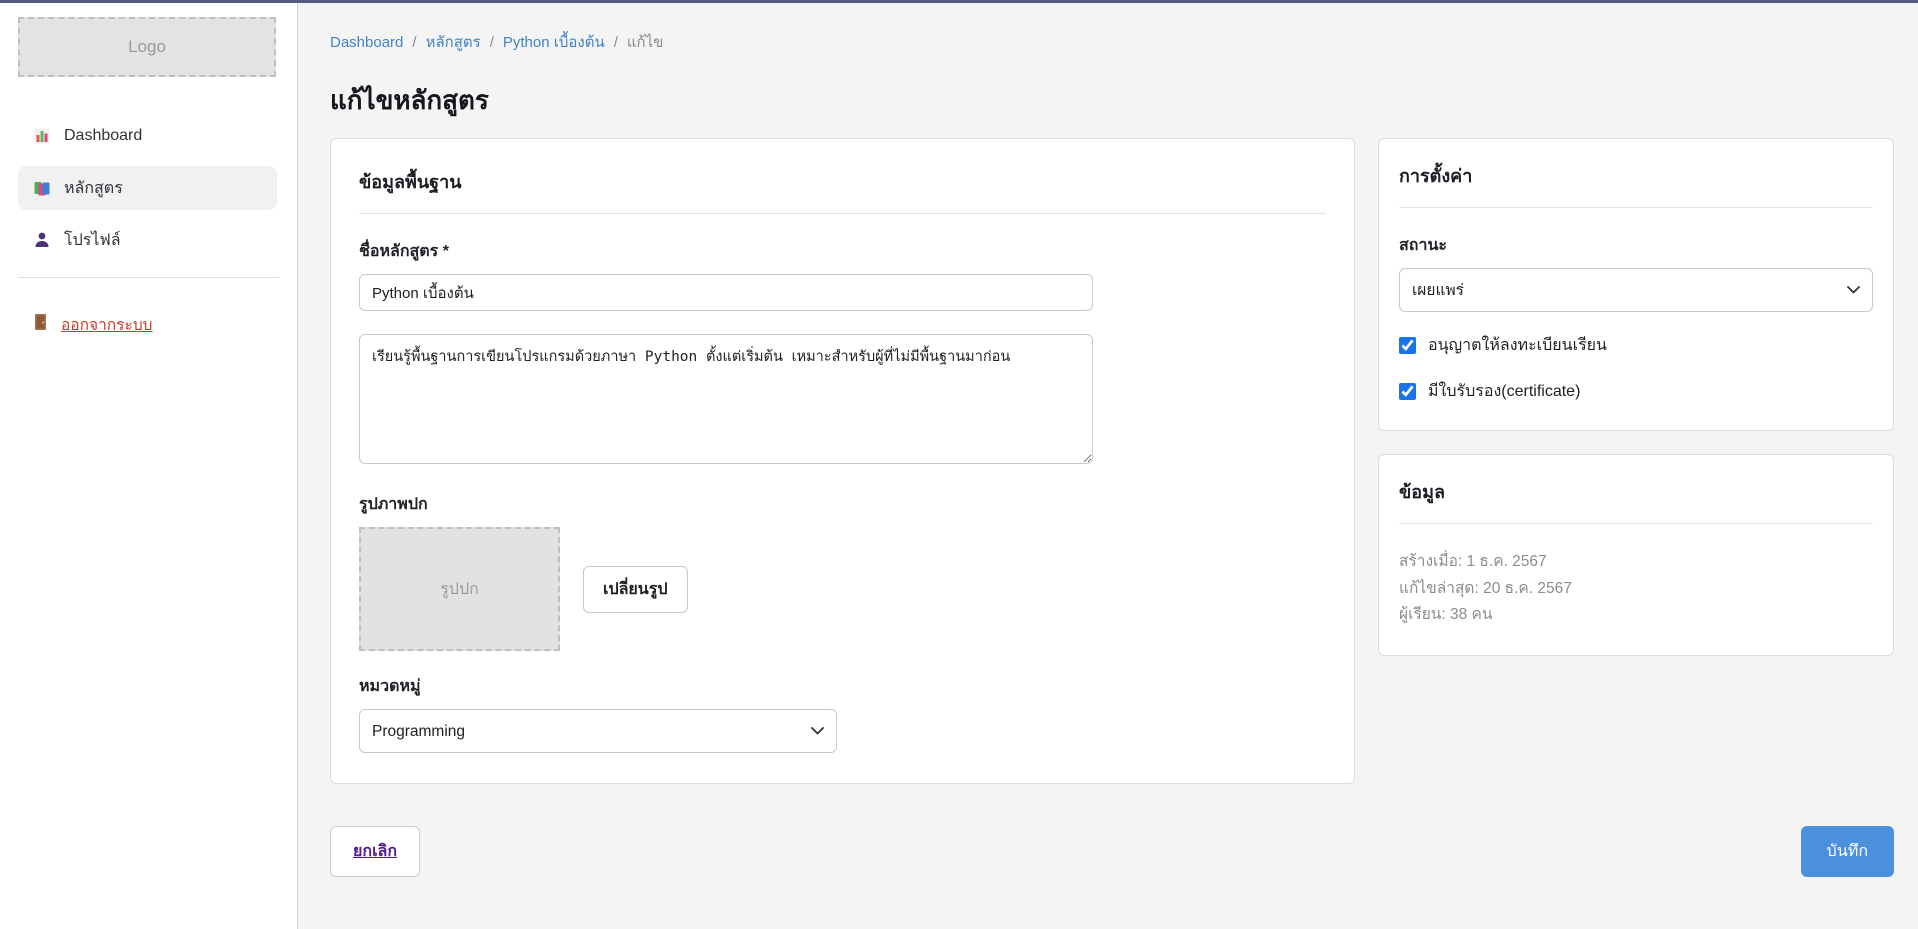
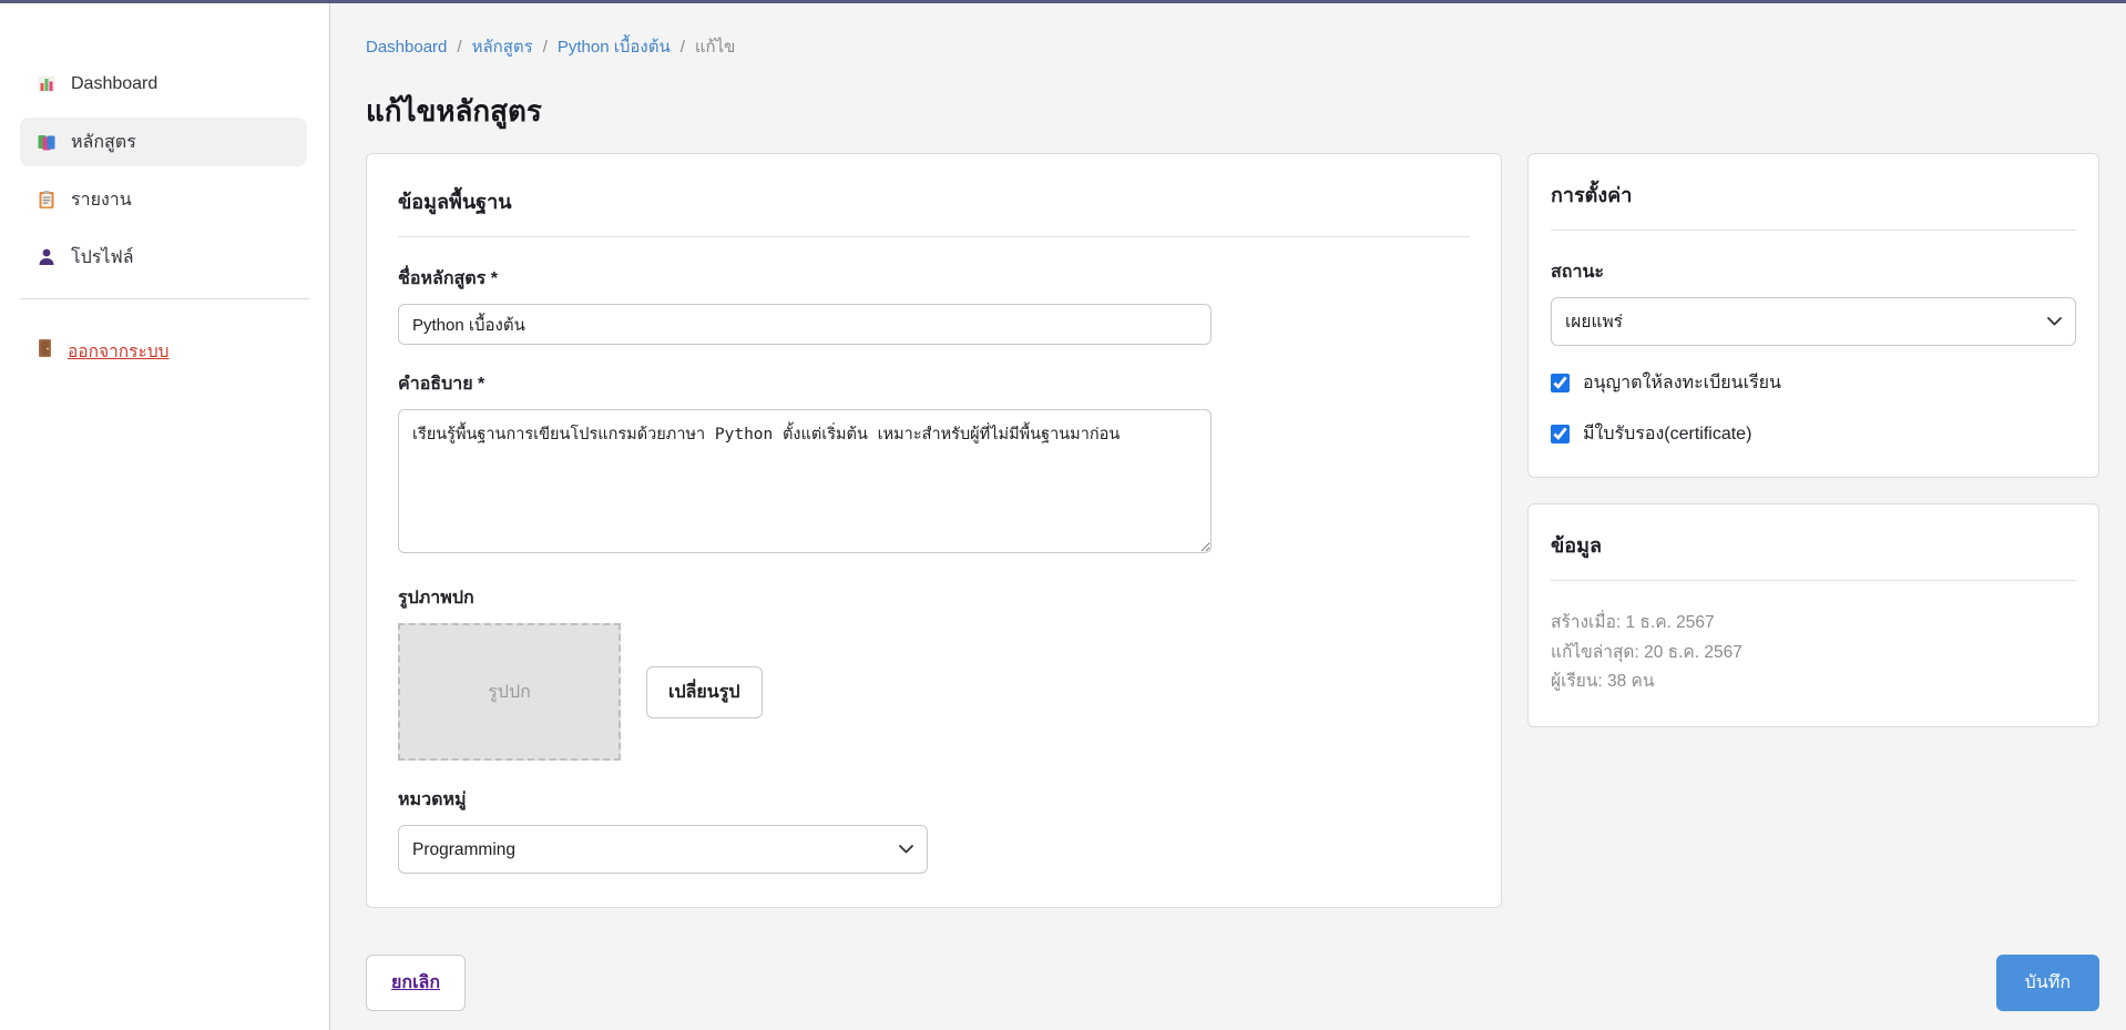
- Logo
  Dashboard
  หลักสูตร
+ รายงาน
  โปรไฟล์
  ออกจากระบบ
  Dashboard
  /
  หลักสูตร
  /
  Python เบื้องต้น
  /
  แก้ไข
  แก้ไขหลักสูตร
  ข้อมูลพื้นฐาน
  ชื่อหลักสูตร *
  Python เบื้องต้น
+ คำอธิบาย *
  เรียนรู้พื้นฐานการเขียนโปรแกรมด้วยภาษา Python ตั้งแต่เริ่มต้น เหมาะสำหรับผู้ที่ไม่มีพื้นฐานมาก่อน
  รูปภาพปก
  รูปปก
  เปลี่ยนรูป
  หมวดหมู่
  Programming
  การตั้งค่า
  สถานะ
  เผยแพร่
  อนุญาตให้ลงทะเบียนเรียน
  มีใบรับรอง(certificate)
  ข้อมูล
  สร้างเมื่อ: 1 ธ.ค. 2567
  แก้ไขล่าสุด: 20 ธ.ค. 2567
  ผู้เรียน: 38 คน
  ยกเลิก
  บันทึก
